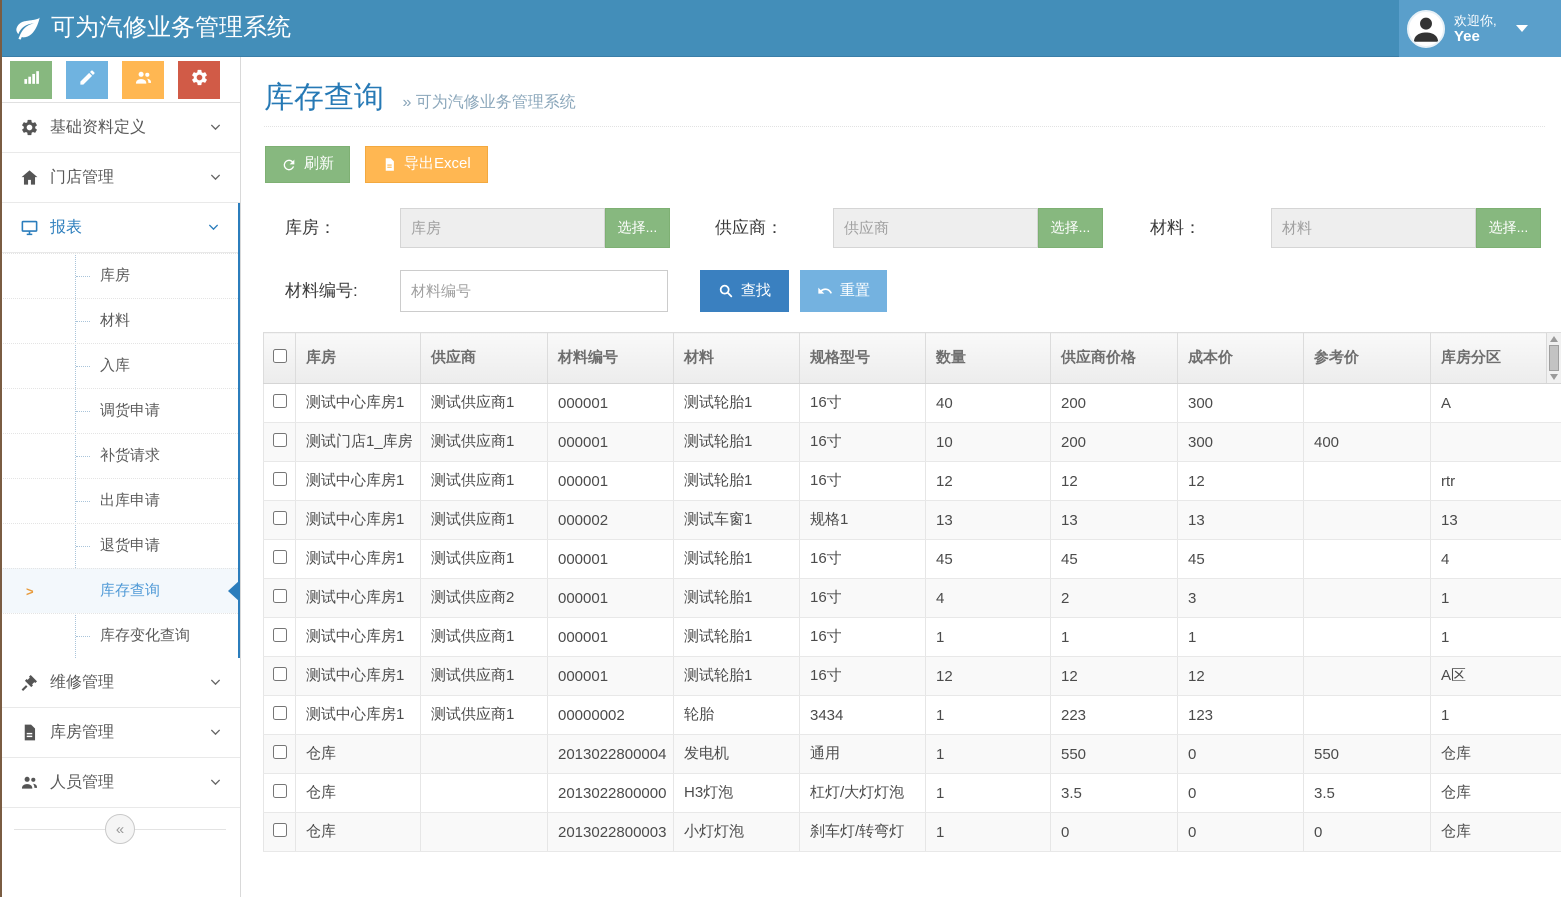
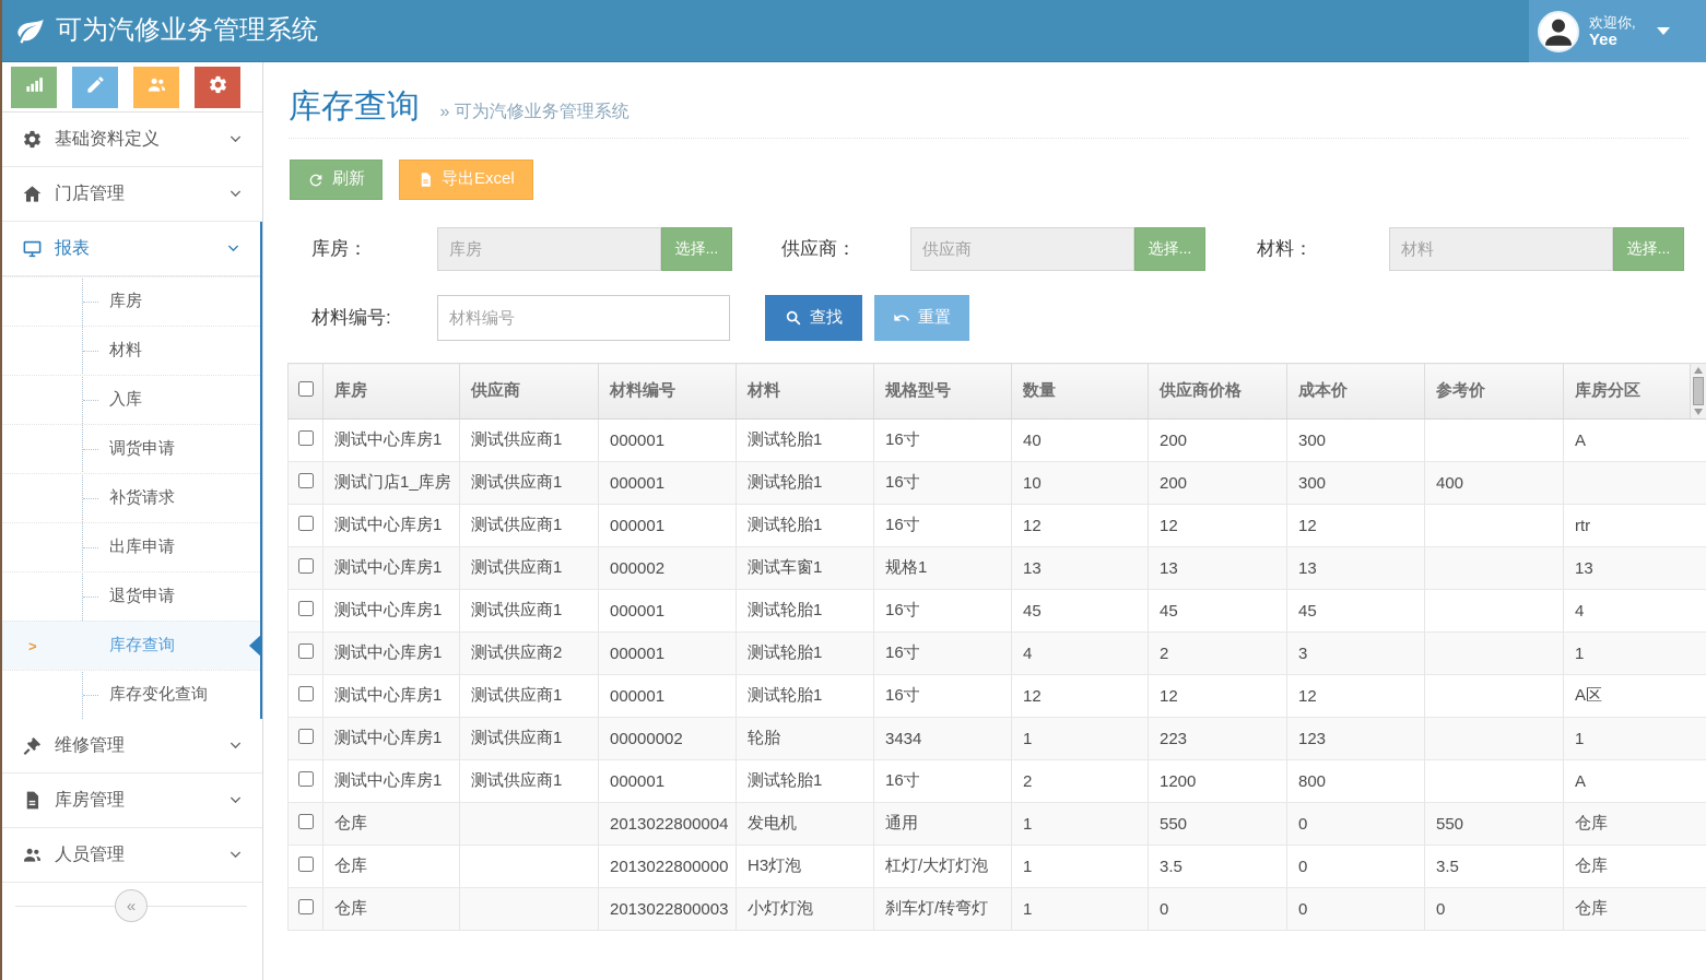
  可为汽修业务管理系统
  欢迎你,
  Yee
  基础资料定义
  门店管理
  报表
  库房
  材料
  入库
  调货申请
  补货请求
  出库申请
  退货申请
  >
  库存查询
  库存变化查询
  维修管理
  库房管理
  人员管理
  «
  库存查询 » 可为汽修业务管理系统
  刷新
  导出Excel
  库房：
  库房
  选择...
  供应商：
  供应商
  选择...
  材料：
  材料
  选择...
  材料编号:
  材料编号
  查找
  重置
  	库房	供应商	材料编号	材料	规格型号	数量	供应商价格	成本价	参考价	库房分区
  	测试中心库房1	测试供应商1	000001	测试轮胎1	16寸	40	200	300		A
  	测试门店1_库房	测试供应商1	000001	测试轮胎1	16寸	10	200	300	400
  	测试中心库房1	测试供应商1	000001	测试轮胎1	16寸	12	12	12		rtr
  	测试中心库房1	测试供应商1	000002	测试车窗1	规格1	13	13	13		13
  	测试中心库房1	测试供应商1	000001	测试轮胎1	16寸	45	45	45		4
  	测试中心库房1	测试供应商2	000001	测试轮胎1	16寸	4	2	3		1
- 	测试中心库房1	测试供应商1	000001	测试轮胎1	16寸	1	1	1		1
  	测试中心库房1	测试供应商1	000001	测试轮胎1	16寸	12	12	12		A区
  	测试中心库房1	测试供应商1	00000002	轮胎	3434	1	223	123		1
+ 	测试中心库房1	测试供应商1	000001	测试轮胎1	16寸	2	1200	800		A
  	仓库		2013022800004	发电机	通用	1	550	0	550	仓库
  	仓库		2013022800000	H3灯泡	杠灯/大灯灯泡	1	3.5	0	3.5	仓库
  	仓库		2013022800003	小灯灯泡	刹车灯/转弯灯	1	0	0	0	仓库
